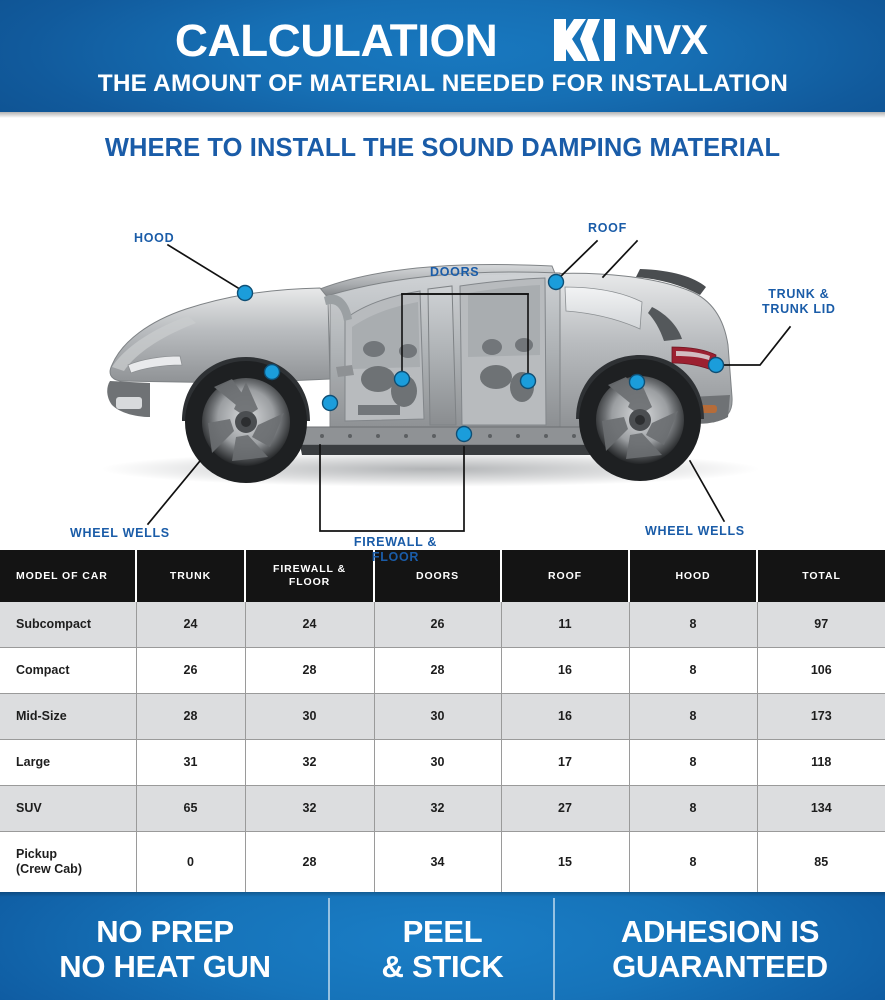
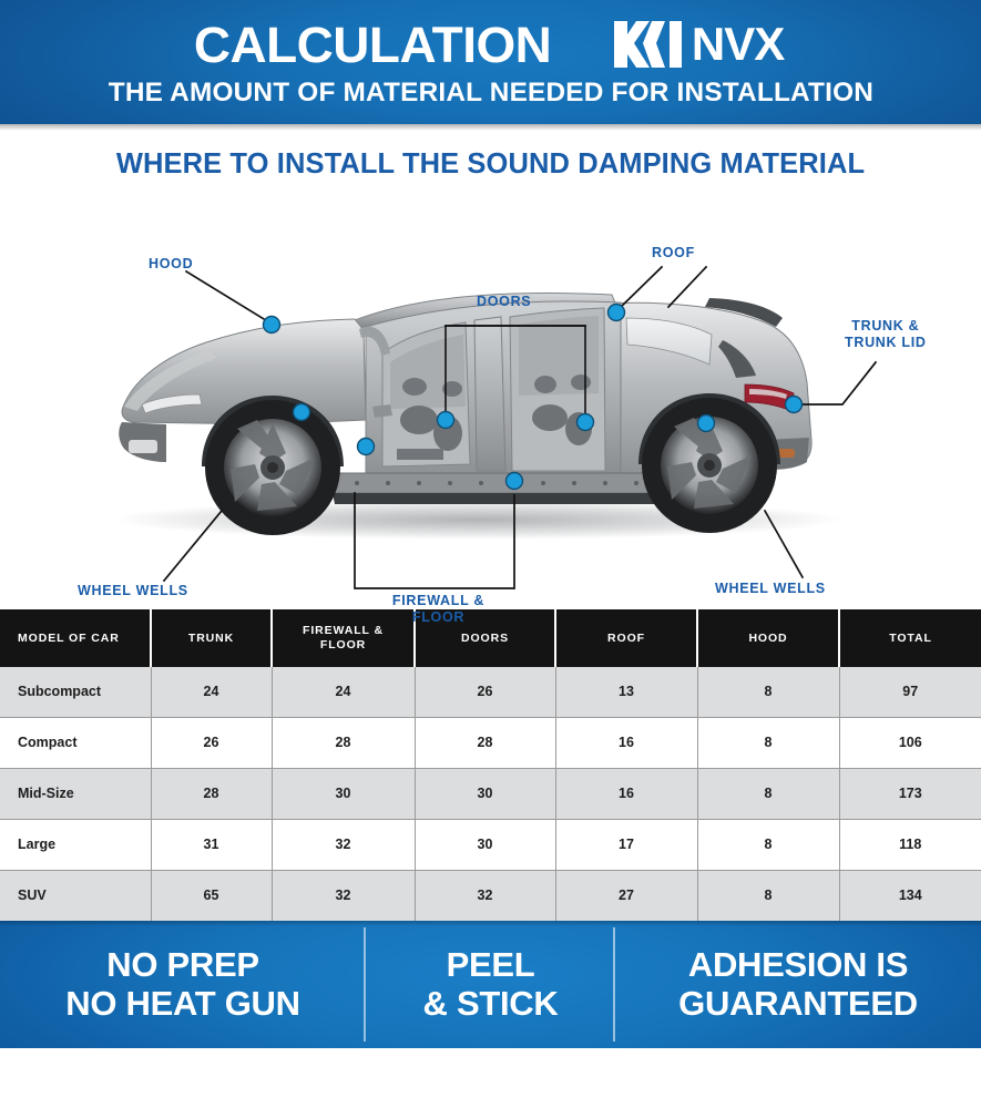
  CALCULATION
  NVX
  THE AMOUNT OF MATERIAL NEEDED FOR INSTALLATION
  WHERE TO INSTALL THE SOUND DAMPING MATERIAL
  HOOD
  DOORS
  ROOF
  TRUNK &
  TRUNK LID
  WHEEL WELLS
  WHEEL WELLS
  FIREWALL &
  FLOOR
  MODEL OF CAR	TRUNK	FIREWALL & FLOOR	DOORS	ROOF	HOOD	TOTAL
- Subcompact	24	24	26	11	8	97
+ Subcompact	24	24	26	13	8	97
  Compact	26	28	28	16	8	106
  Mid-Size	28	30	30	16	8	173
  Large	31	32	30	17	8	118
  SUV	65	32	32	27	8	134
- Pickup (Crew Cab)	0	28	34	15	8	85
  NO PREP
  NO HEAT GUN
  PEEL
  & STICK
  ADHESION IS
  GUARANTEED
